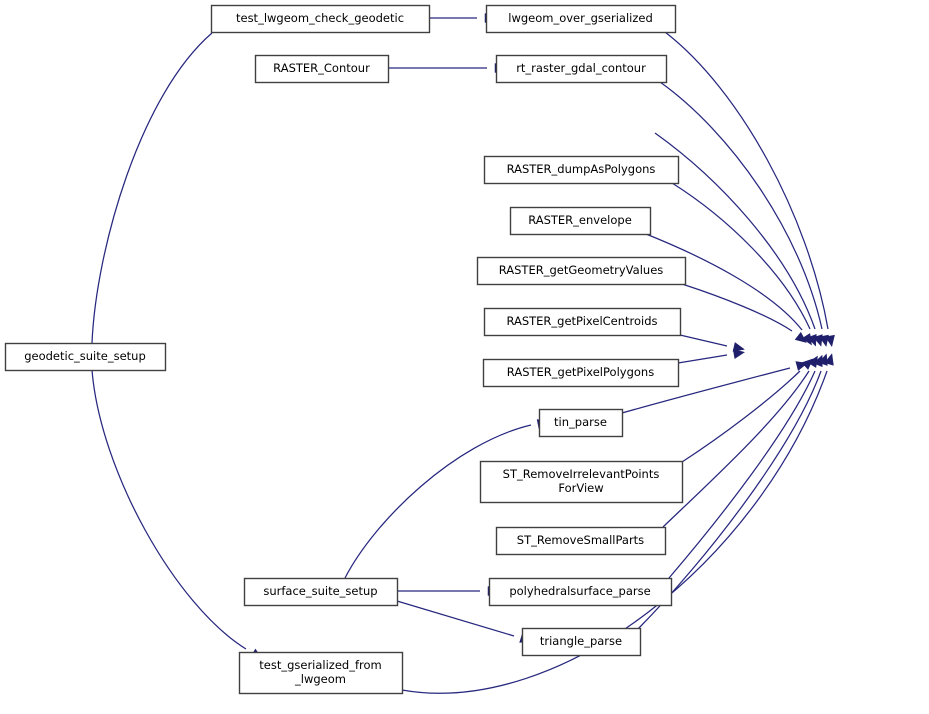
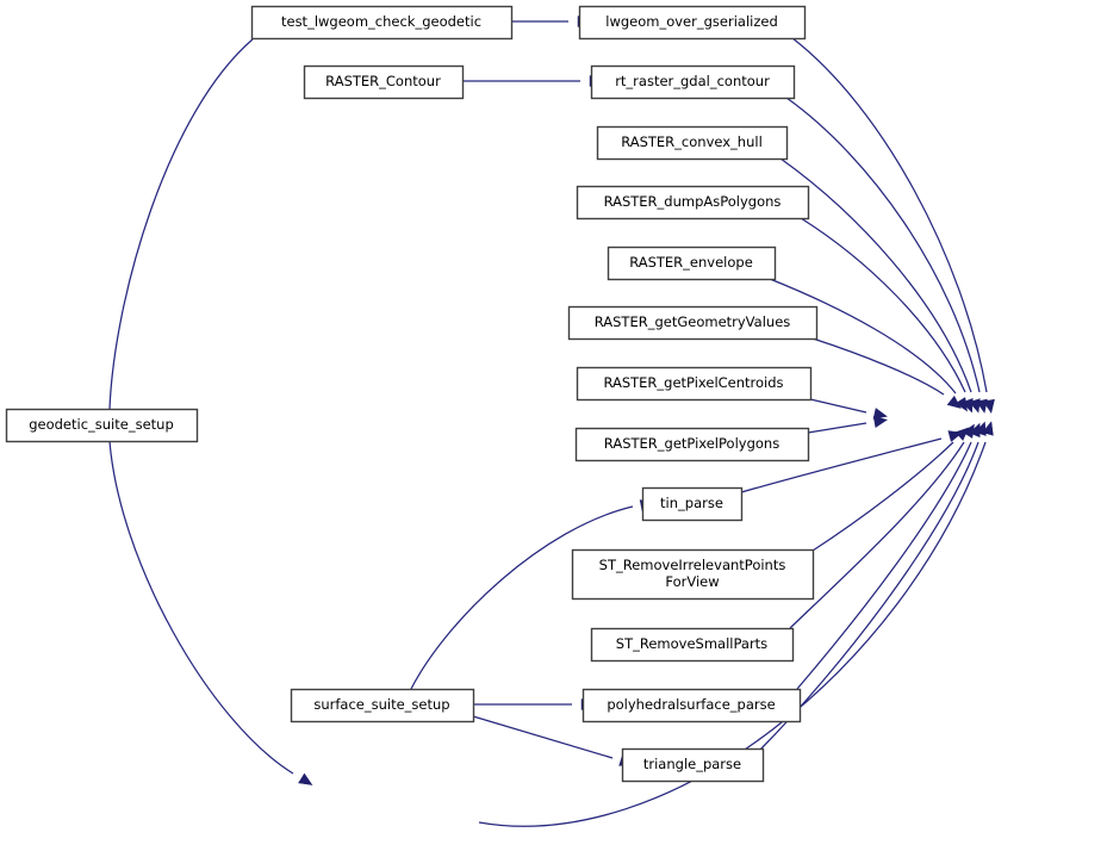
  geodetic_suite_setup
  test_lwgeom_check_geodetic
  RASTER_Contour
  surface_suite_setup
- test_gserialized_from
- _lwgeom
  lwgeom_over_gserialized
  rt_raster_gdal_contour
+ RASTER_convex_hull
  RASTER_dumpAsPolygons
  RASTER_envelope
  RASTER_getGeometryValues
  RASTER_getPixelCentroids
  RASTER_getPixelPolygons
  tin_parse
  ST_RemoveIrrelevantPoints
  ForView
  ST_RemoveSmallParts
  polyhedralsurface_parse
  triangle_parse
